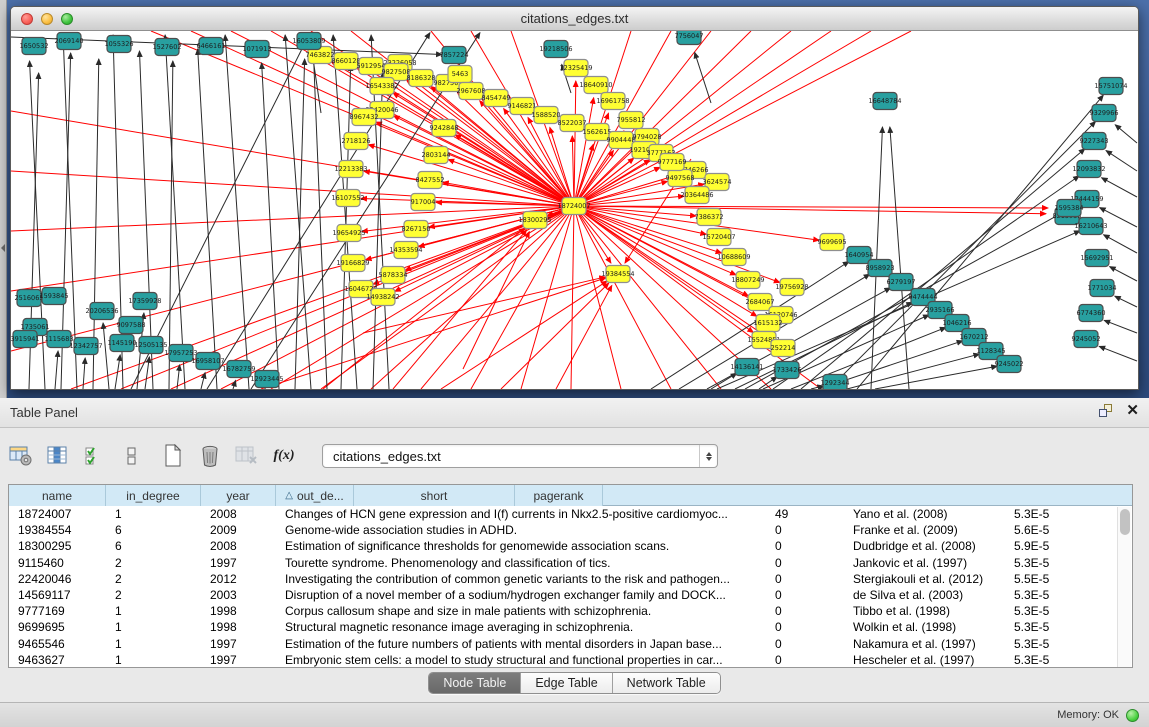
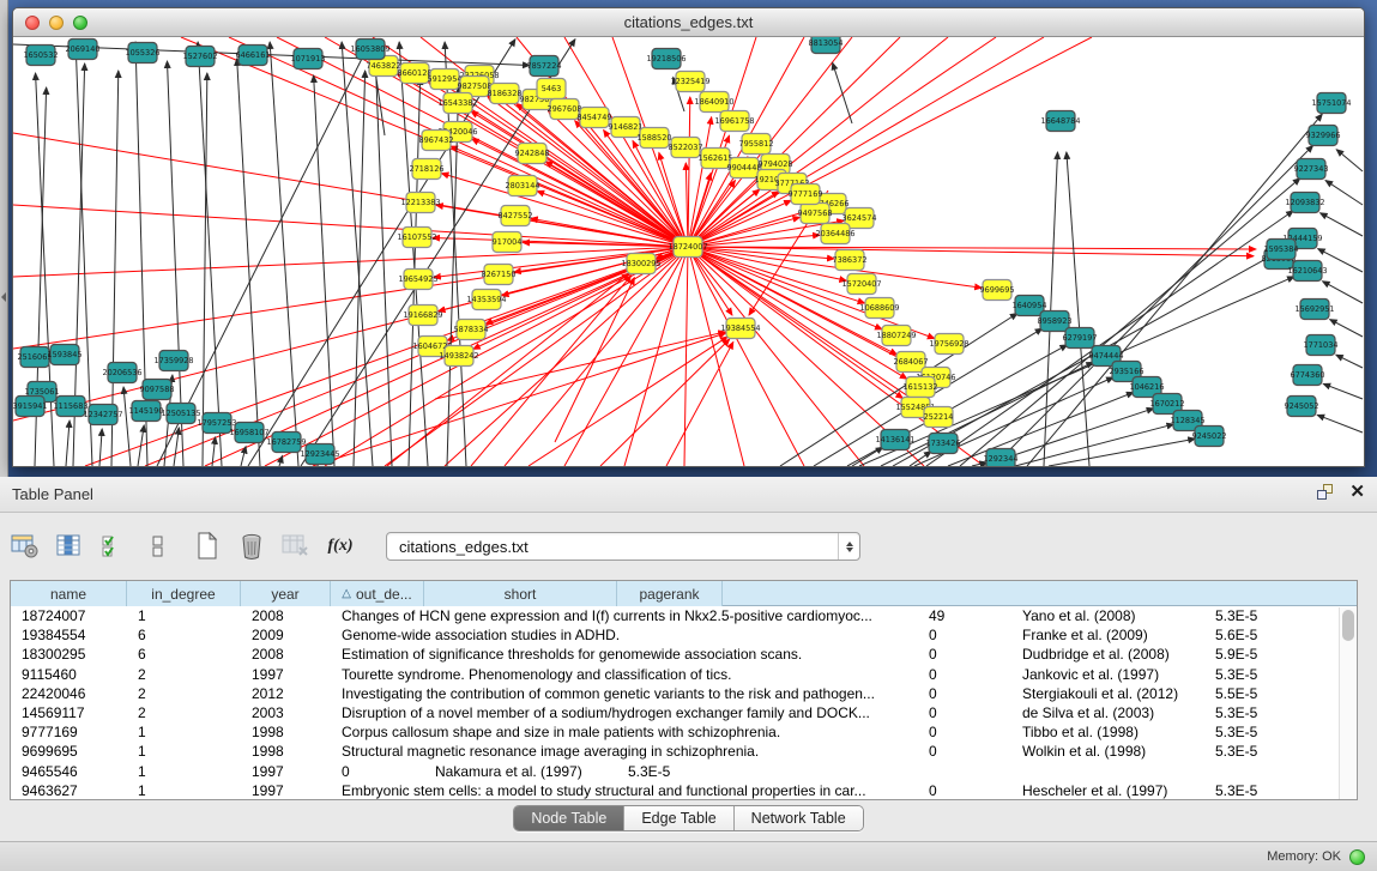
  citations_edges.txt
  18724007
  2718126
  12213383
  16107552
  19654925
  19166829
  1604672
  14938242
  9242848
  2803144
  8427552
  917004
  8267150
  14353594
  5878334
  15720407
  10688609
  18807249
  19756928
  2684067
  1615132
  155248
  252214
  19384554
  9699695
  18300295
  7463822
  866012
  5912954
  9827508
  8186328
  16543382
  5463
  2967608
  8454749
  9146821
  1588520
  8522037
  156261
  9904448
  9794028
  19210
  9497568
  9777169
  3624574
  20364486
  7386372
  12325419
  18640910
  16961758
  7955812
  8967432
  1735061
  3915941
  1115683
  12342757
  20206536
  17359928
  9097588
  1145190
  12505135
  17957253
  16958107
  16782759
  12923445
  251606
  1593845
  1650532
  2069140
  1055326
  1527602
  6466161
  1071913
  16053809
  7857224
- 7756047
+ 8813054
  19218506
  16648784
  15751074
  9329966
  9227343
  12093832
  444159
  16210643
  15692951
  1640954
  8958923
  6279197
  9474444
  2935166
  1046216
  1670212
  1128345
  9245022
  1771034
  6774360
  9245052
  1595384
  14136141
  1733426
  1292344
  Table Panel
  ✕
  f(x)
  citations_edges.txt
  name
  in_degree
  year
  △
  out_de...
  short
  pagerank
  18724007
  1
  2008
  Changes of HCN gene expression and I(f) currents in Nkx2.5-positive cardiomyoc...
  49
  Yano et al. (2008)
  5.3E-5
  19384554
  6
  2009
  Genome-wide association studies in ADHD.
  0
  Franke et al. (2009)
  5.6E-5
  18300295
  6
  2008
  Estimation of significance thresholds for genomewide association scans.
  0
  Dudbridge et al. (2008)
  5.9E-5
  9115460
  2
  1997
  Tourette syndrome. Phenomenology and classification of tics.
  0
  Jankovic et al. (1997)
  5.3E-5
  22420046
  2
  2012
  Investigating the contribution of common genetic variants to the risk and pathogen...
  0
  Stergiakouli et al. (2012)
  5.5E-5
  14569117
  2
  2003
  Disruption of a novel member of a sodium/hydrogen exchanger family and DOCK...
  0
  de Silva et al. (2003)
  5.3E-5
  9777169
  1
  1998
  Corpus callosum shape and size in male patients with schizophrenia.
  0
  Tibbo et al. (1998)
  5.3E-5
  9699695
  1
  1998
  Structural magnetic resonance image averaging in schizophrenia.
  0
  Wolkin et al. (1998)
  5.3E-5
  9465546
  1
  1997
- Estimation of the future numbers of patients with mental disorders in Japan base...
  0
  Nakamura et al. (1997)
  5.3E-5
  9463627
  1
  1997
  Embryonic stem cells: a model to study structural and functional properties in car...
  0
  Hescheler et al. (1997)
  5.3E-5
  Node Table
  Edge Table
  Network Table
  Memory: OK
